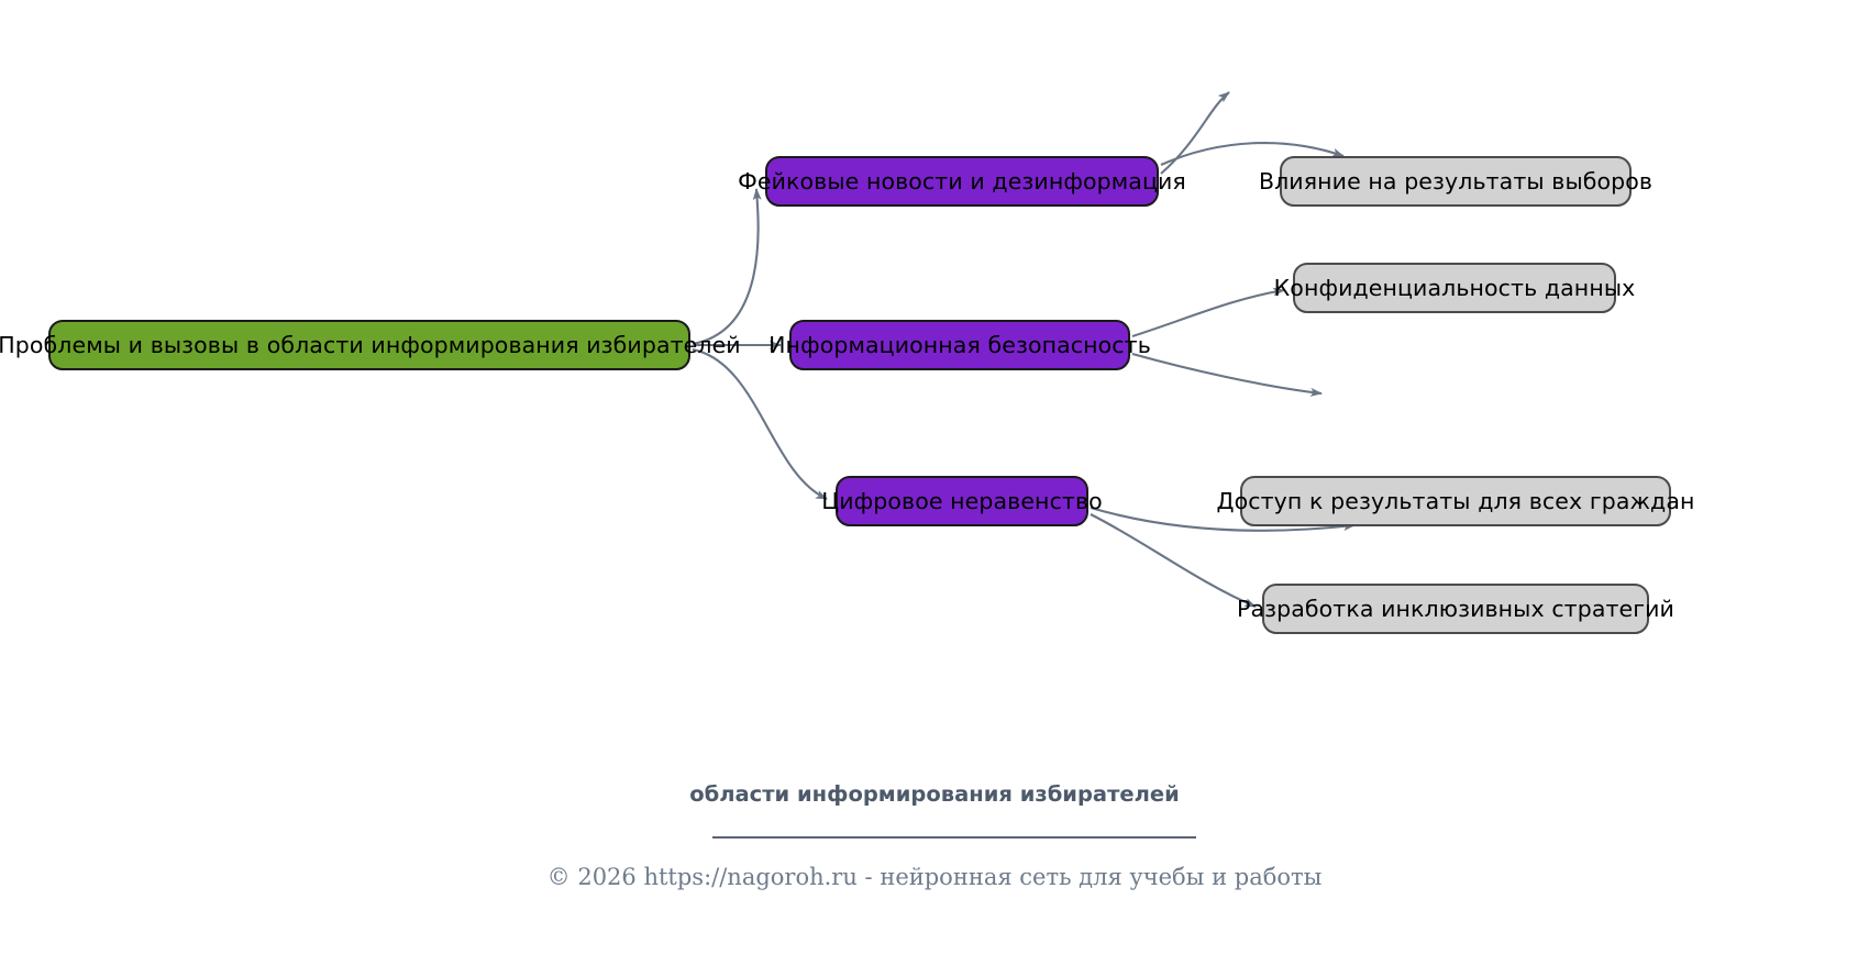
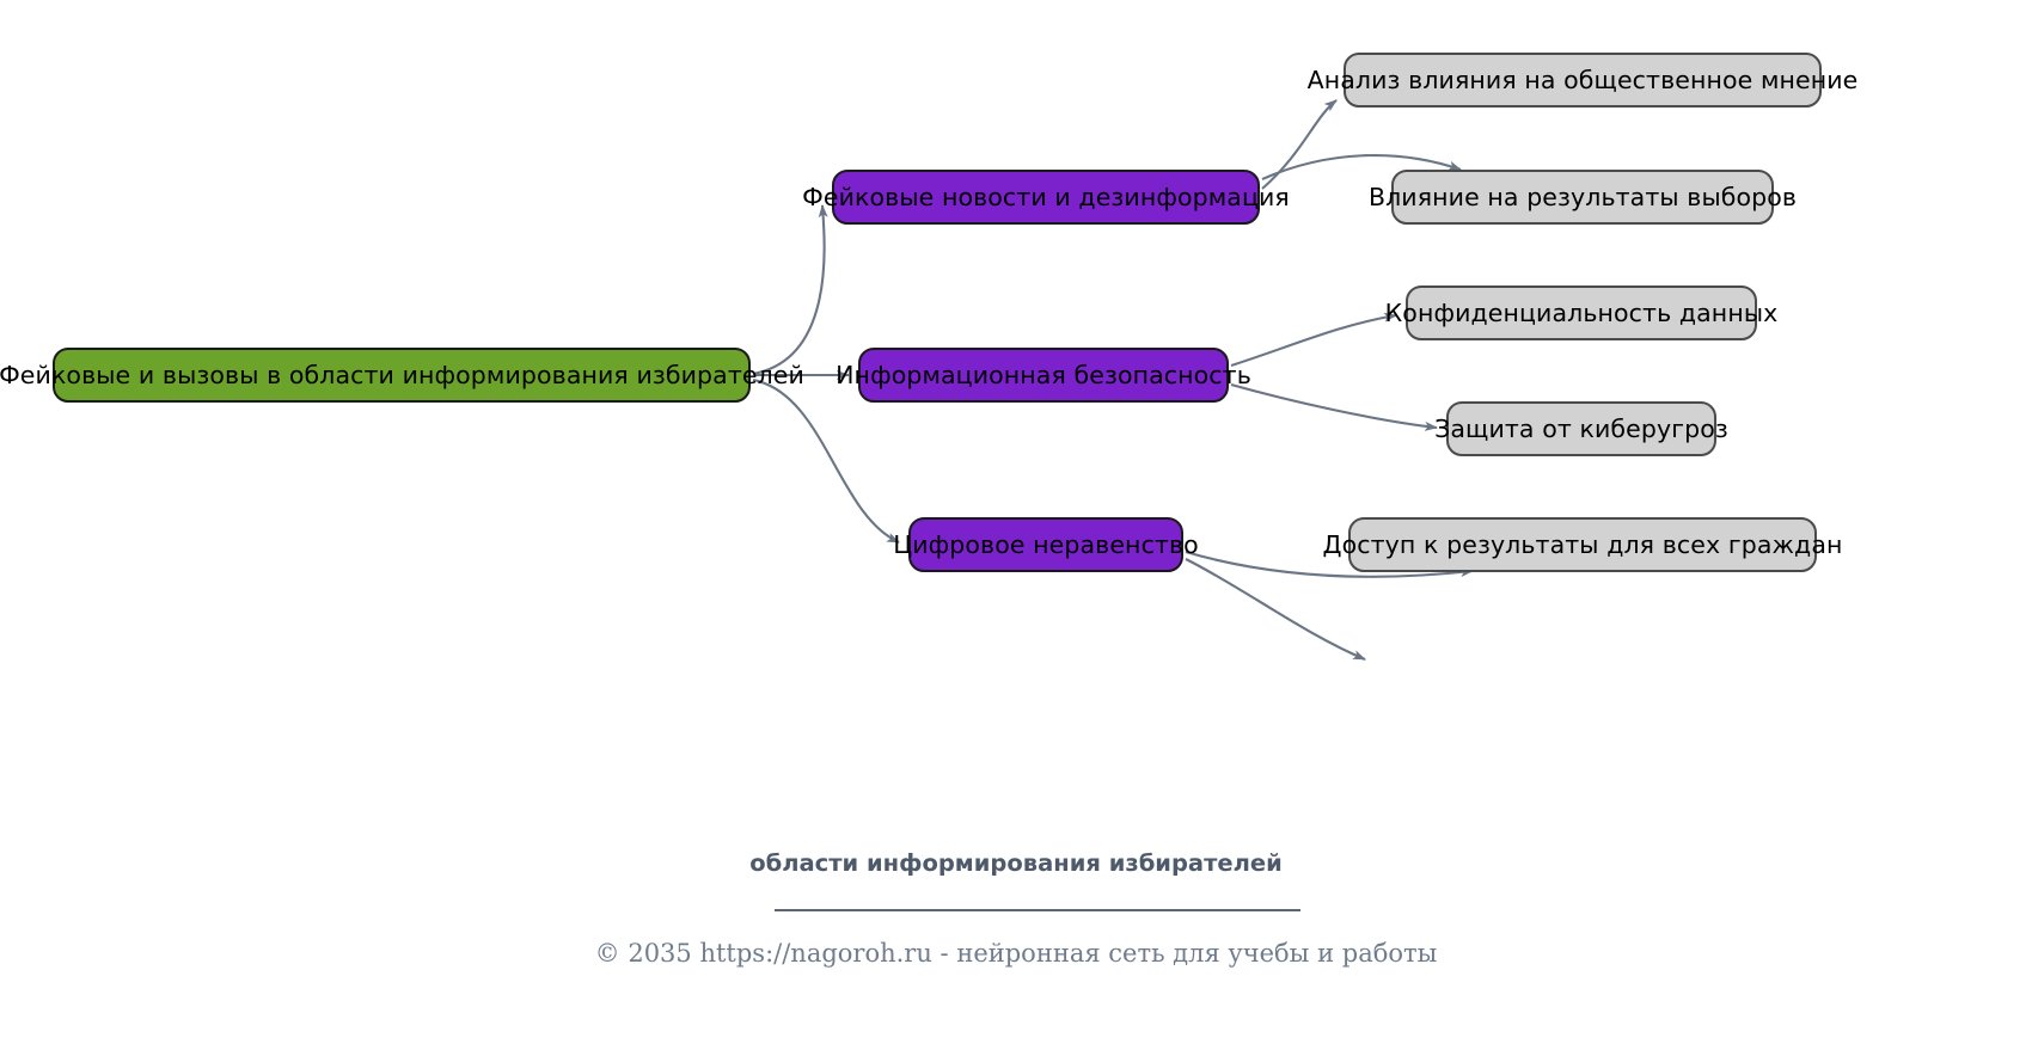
- Проблемы и вызовы в области информирования избирателей
+ Фейковые и вызовы в области информирования избирателей
  Фейковые новости и дезинформация
  Информационная безопасность
  Цифровое неравенство
+ Анализ влияния на общественное мнение
  Влияние на результаты выборов
  Конфиденциальность данных
+ Защита от киберугроз
  Доступ к результаты для всех граждан
- Разработка инклюзивных стратегий
  области информирования избирателей
- © 2026 https://nagoroh.ru - нейронная сеть для учебы и работы
+ © 2035 https://nagoroh.ru - нейронная сеть для учебы и работы
